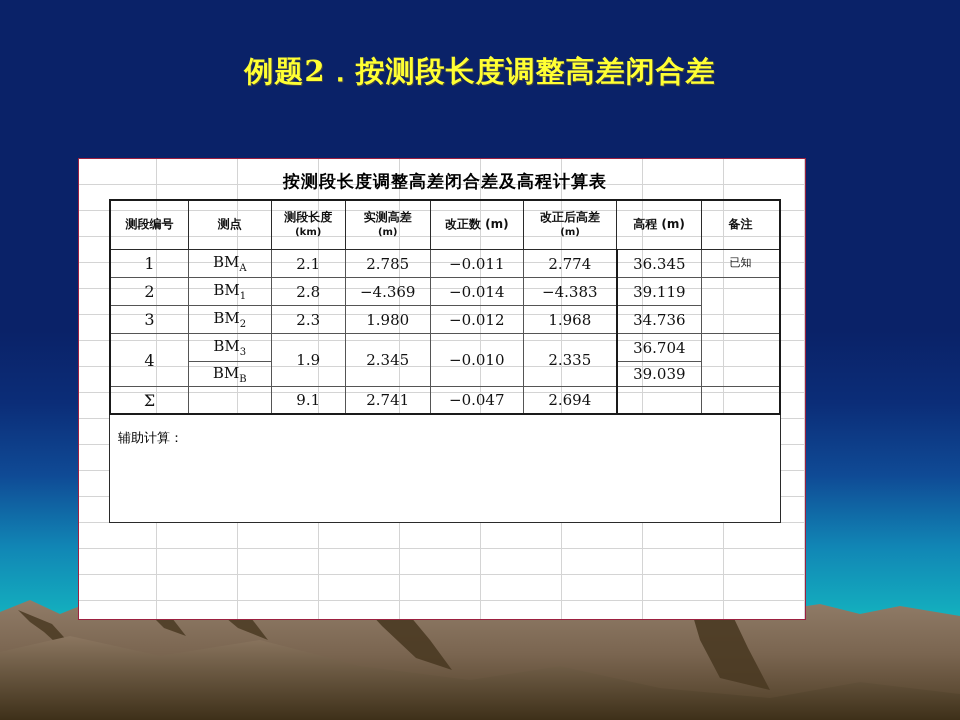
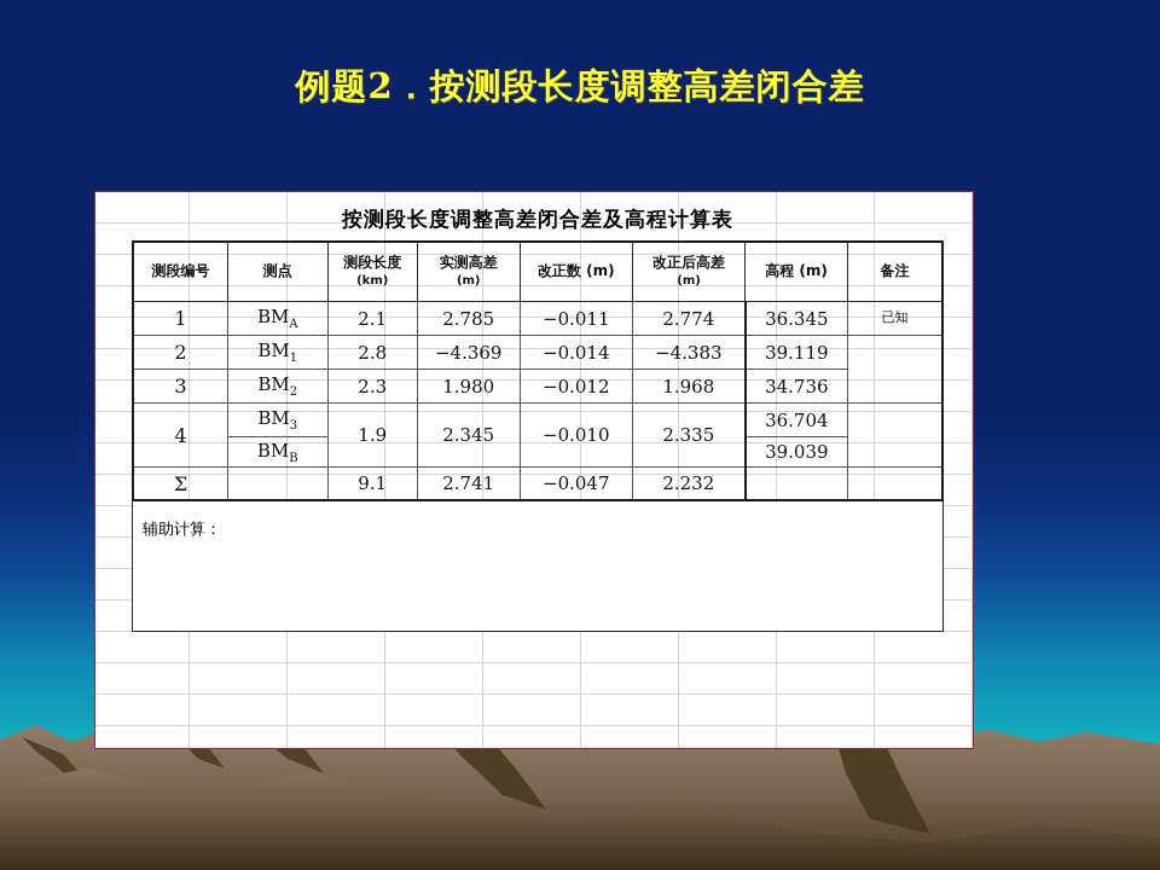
  例题2．按测段长度调整高差闭合差
  按测段长度调整高差闭合差及高程计算表
  测段编号	测点	测段长度 (km)	实测高差 (m)	改正数 (m)	改正后高差 (m)	高程 (m)	备注
  1	BMA	2.1	2.785	−0.011	2.774	36.345	已知
  BM1	39.119
  2	2.8	−4.369	−0.014	−4.383
  BM2	34.736
  3	2.3	1.980	−0.012	1.968
  BM3	36.704
  4	1.9	2.345	−0.010	2.335
  BMB	39.039
- Σ		9.1	2.741	−0.047	2.694
+ Σ		9.1	2.741	−0.047	2.232
  辅助计算：
